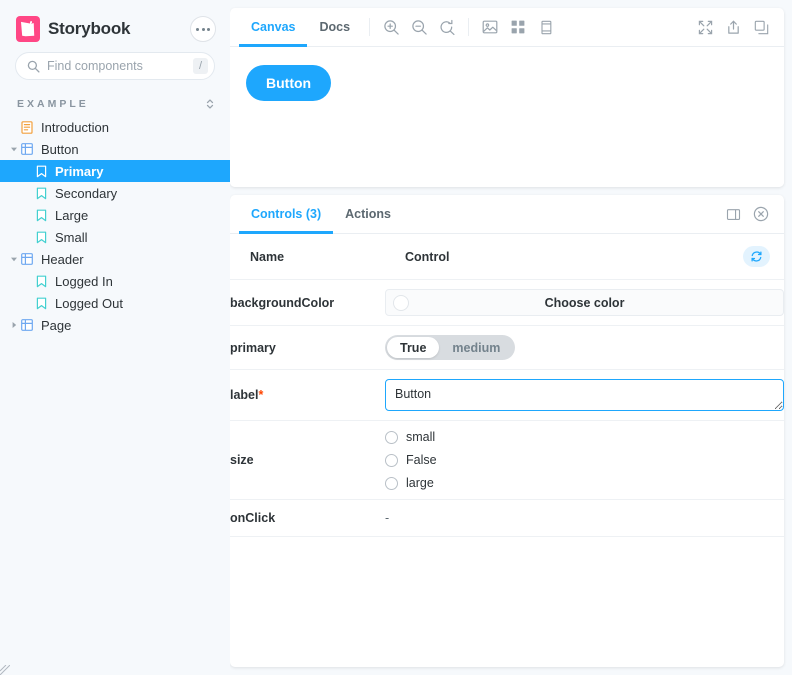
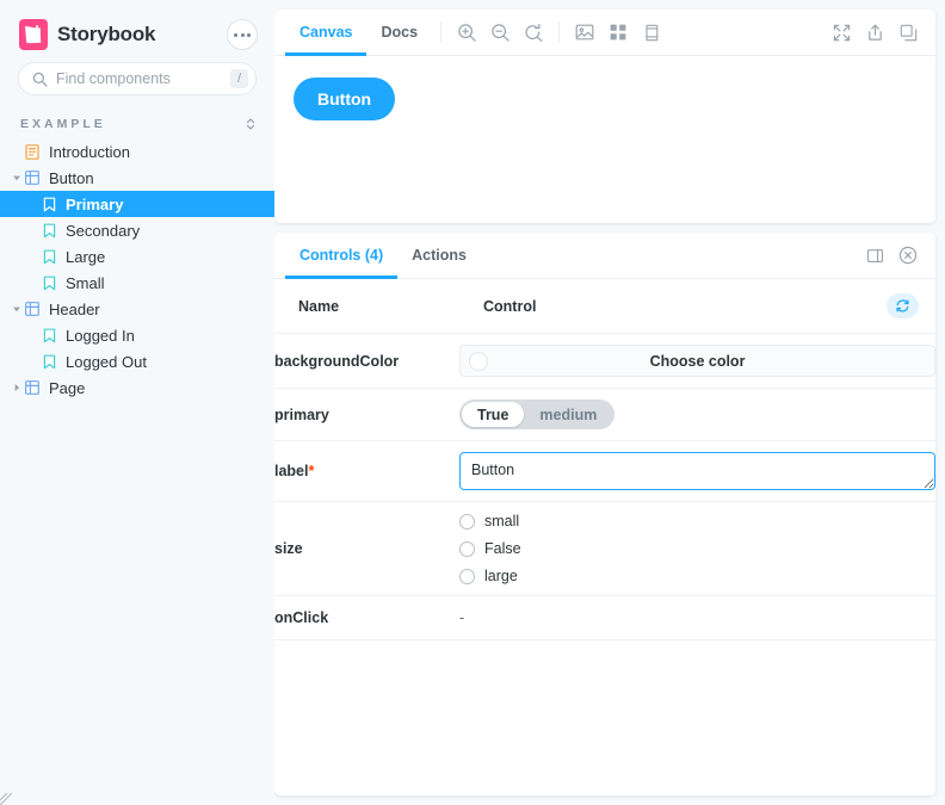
  S
  Storybook
  Find components
  /
  EXAMPLE
  Introduction
  Button
  Primary
  Secondary
  Large
  Small
  Header
  Logged In
  Logged Out
  Page
  Canvas
  Docs
  Button
- Controls (3)
+ Controls (4)
  Actions
  Name	Control
  backgroundColor	Choose color
  primary	True medium
  label*	Button
  size	smallFalselarge
  onClick	-
